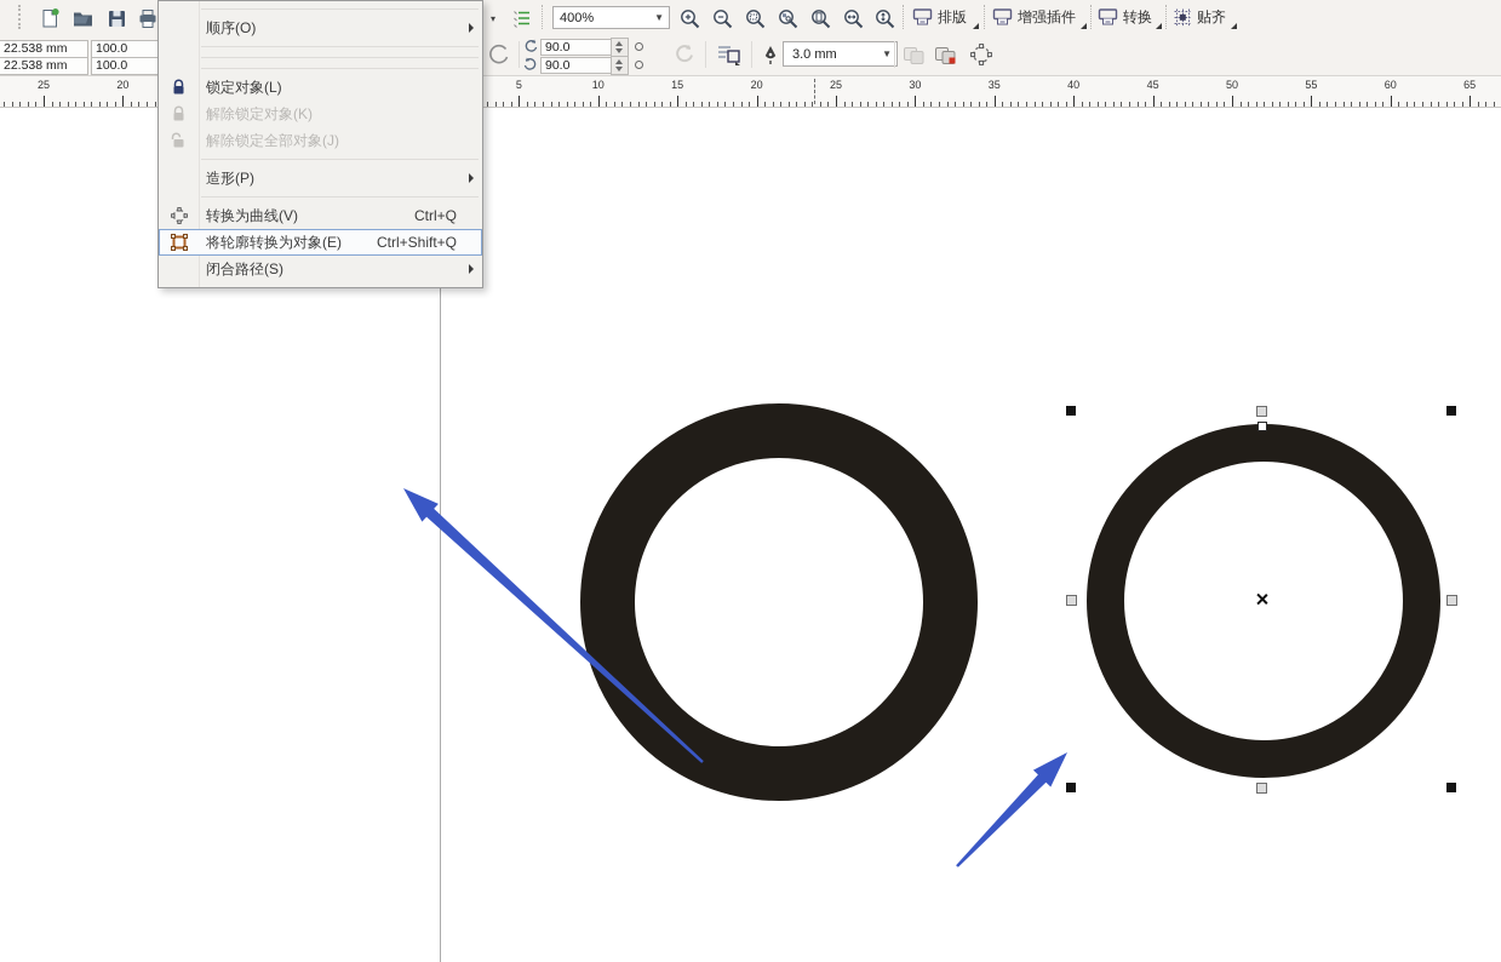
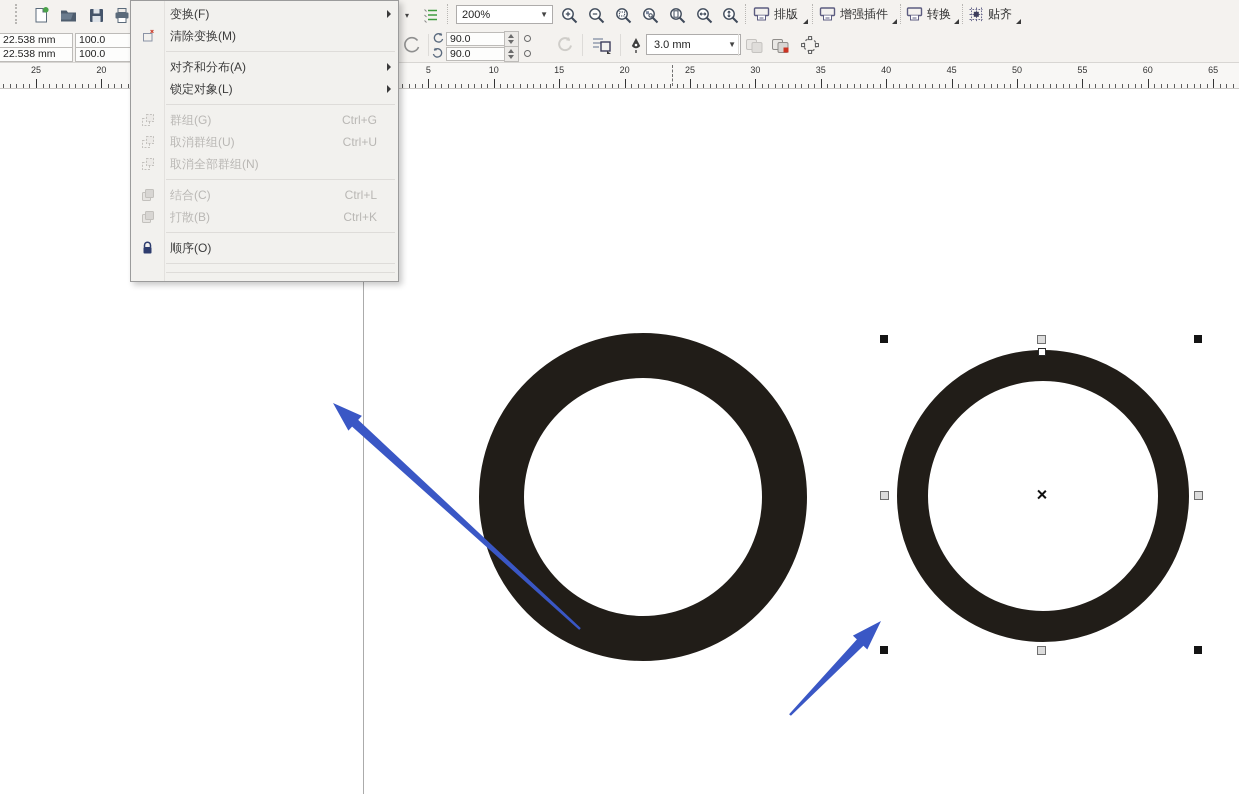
  ▾
- 400%
+ 200%
  ▼
  排版
  增强插件
  转换
  贴齐
  22.538 mm
  22.538 mm
  100.0
  100.0
  90.0
  90.0
  3.0 mm
  ▼
  25
  20
  5
  10
  15
  20
  25
  30
  35
  40
  45
  50
  55
  60
  65
+ 变换(F)
+ 清除变换(M)
+ 对齐和分布(A)
- 顺序(O)
+ 锁定对象(L)
+ 群组(G)
+ Ctrl+G
+ 取消群组(U)
+ Ctrl+U
+ 取消全部群组(N)
+ 结合(C)
+ Ctrl+L
+ 打散(B)
+ Ctrl+K
- 锁定对象(L)
+ 顺序(O)
- 解除锁定对象(K)
- 解除锁定全部对象(J)
- 造形(P)
- 转换为曲线(V)
- Ctrl+Q
- 将轮廓转换为对象(E)
- Ctrl+Shift+Q
- 闭合路径(S)
